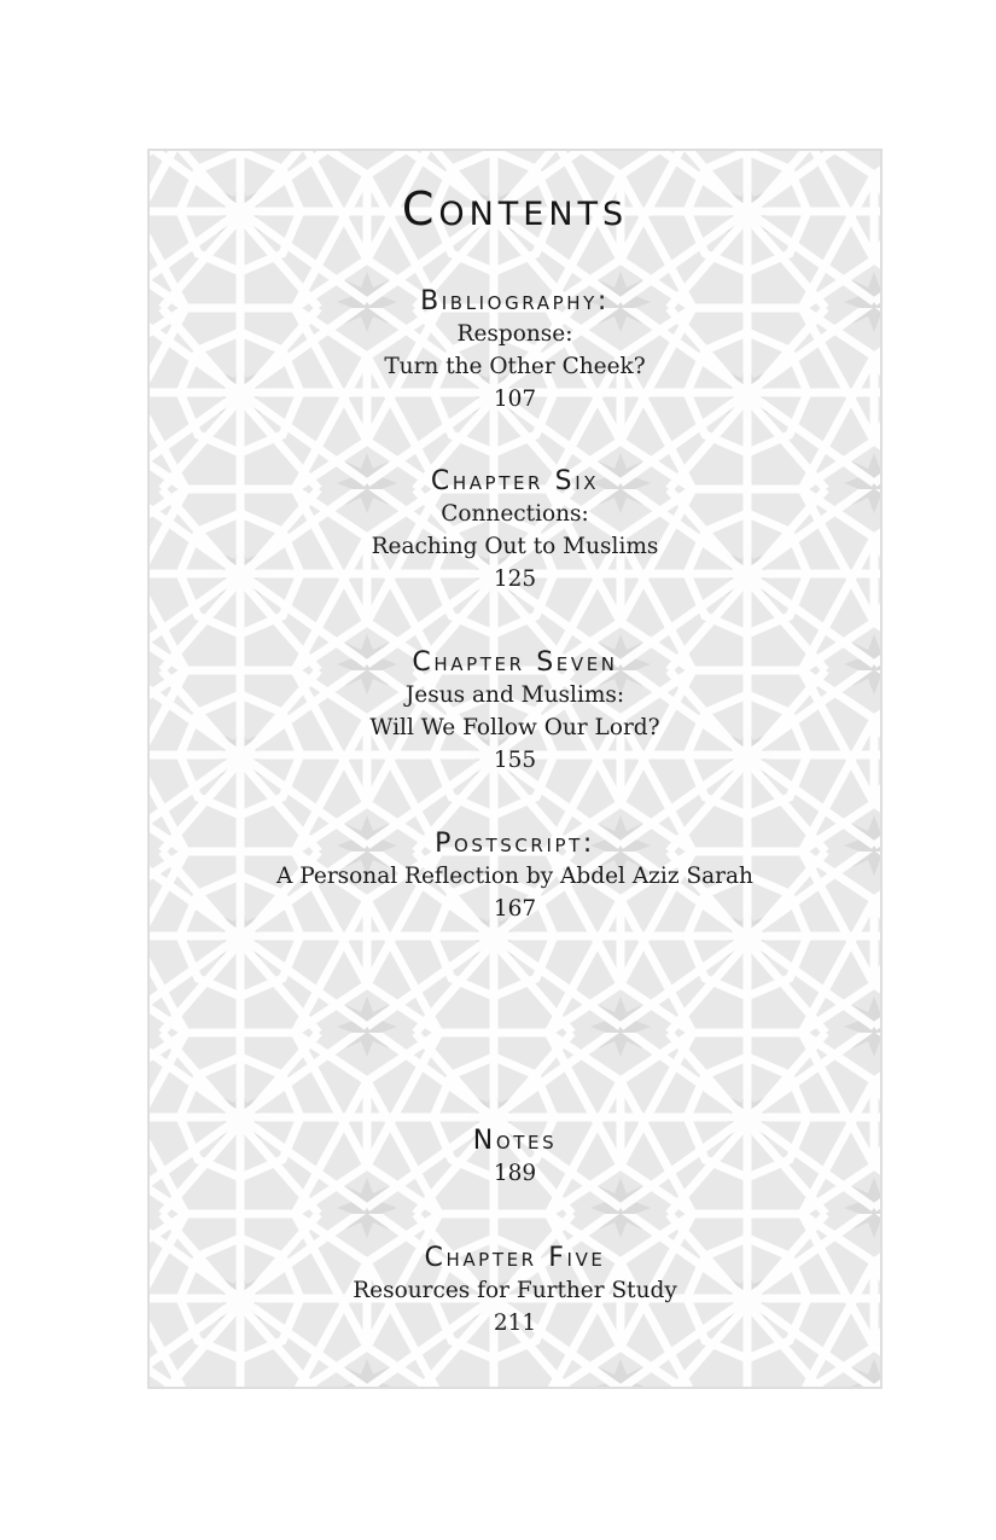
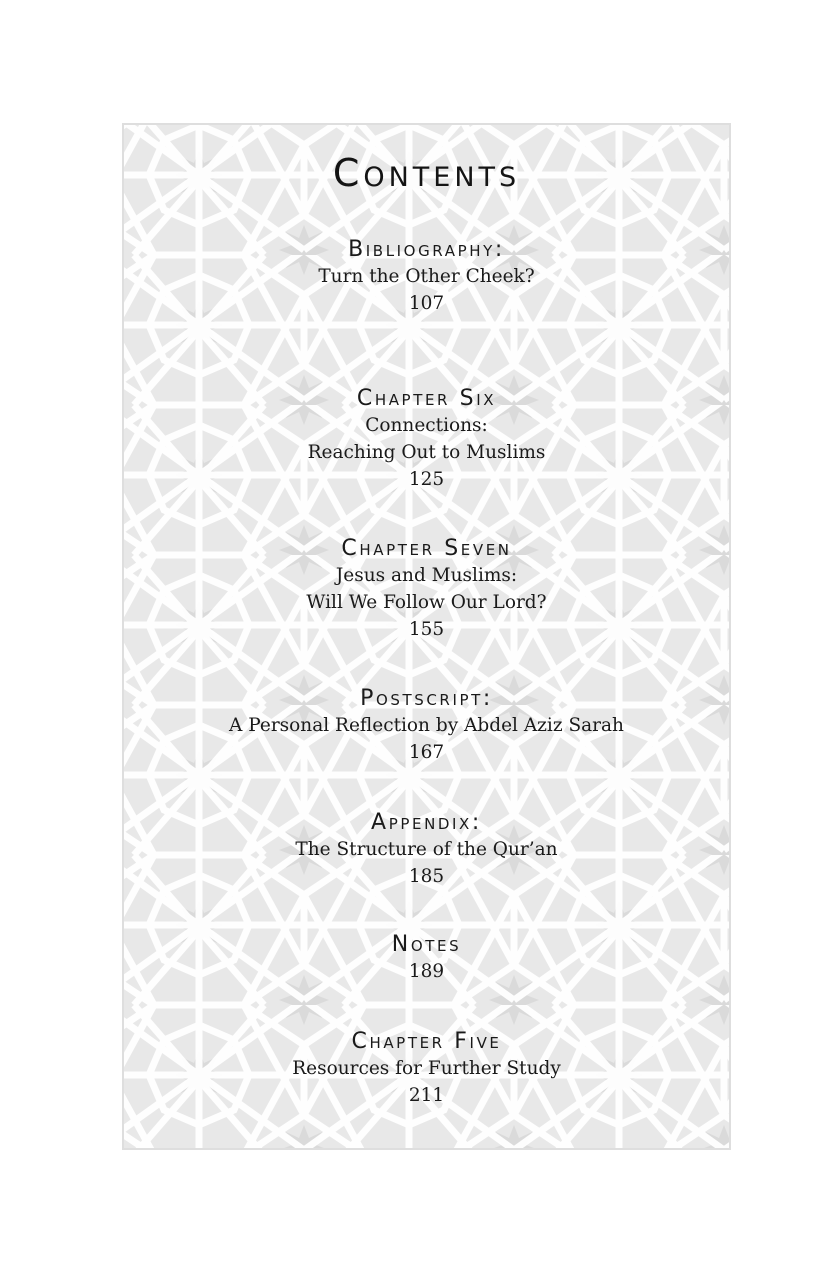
  Contents
  Bibliography:
- Response:
  Turn the Other Cheek?
  107
  Chapter Six
  Connections:
  Reaching Out to Muslims
  125
  Chapter Seven
  Jesus and Muslims:
  Will We Follow Our Lord?
  155
  Postscript:
  A Personal Reflection by Abdel Aziz Sarah
  167
+ Appendix:
+ The Structure of the Qur’an
+ 185
  Notes
  189
  Chapter Five
  Resources for Further Study
  211
